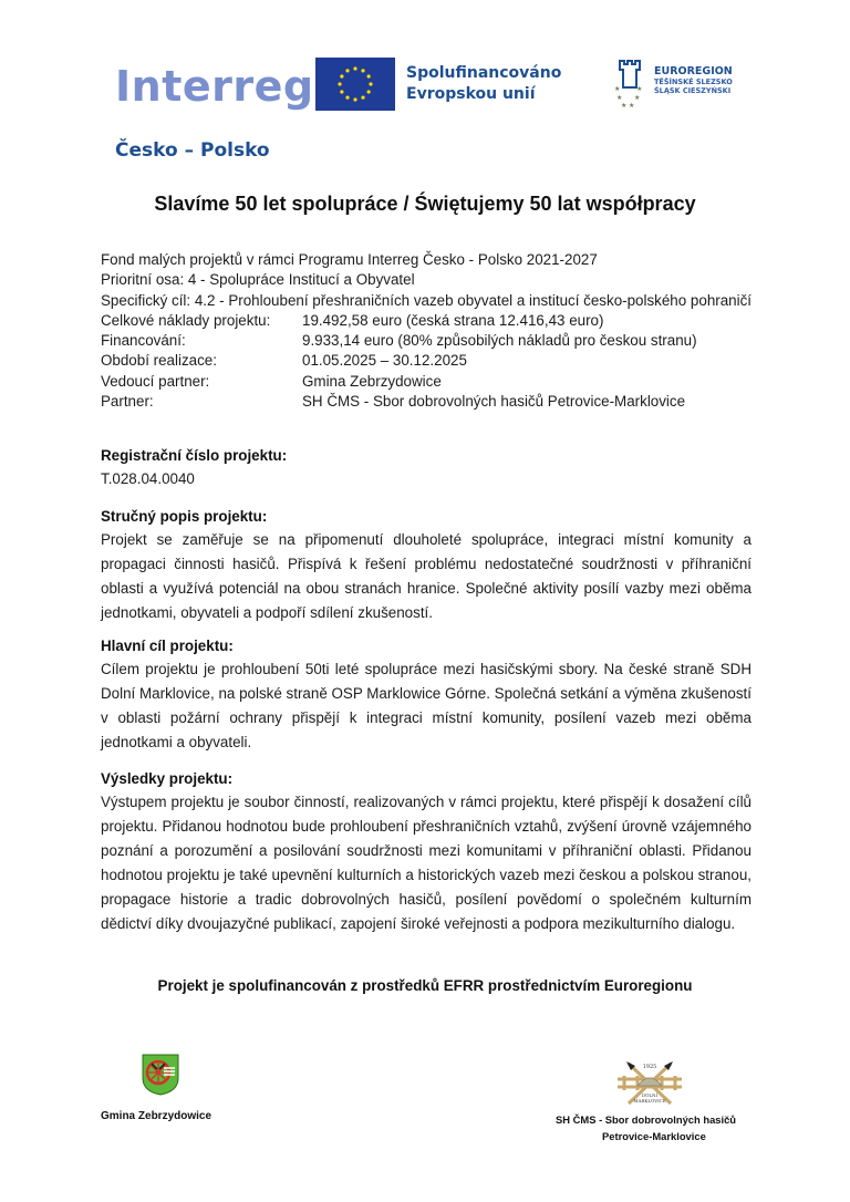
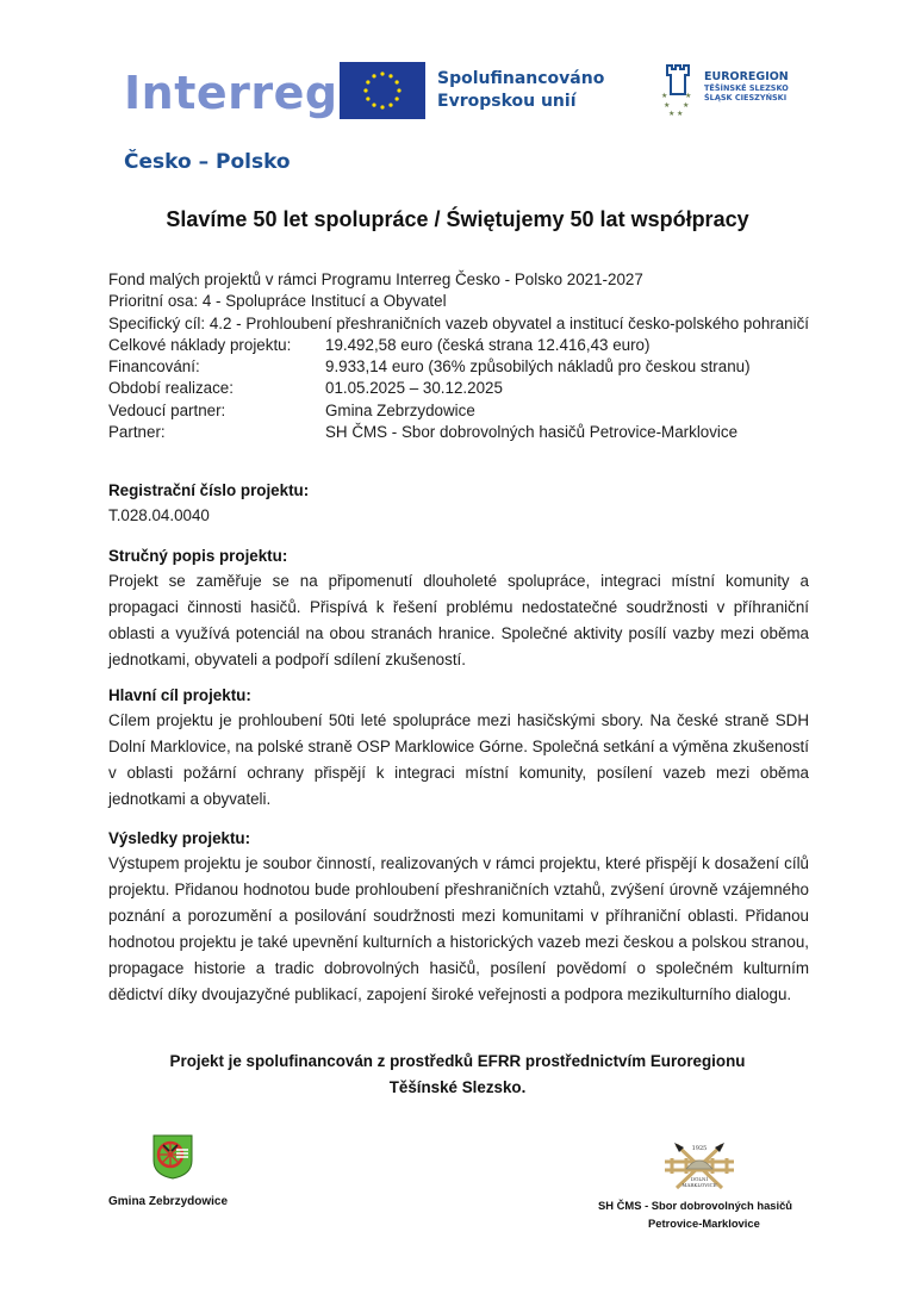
  Interreg
  Česko – Polsko
  Spolufinancováno
  Evropskou unií
  EUROREGION
  TĚŠÍNSKÉ SLEZSKO
  ŚLĄSK CIESZYŃSKI
  Slavíme 50 let spolupráce / Świętujemy 50 lat współpracy
  Fond malých projektů v rámci Programu Interreg Česko - Polsko 2021-2027
  Prioritní osa: 4 - Spolupráce Institucí a Obyvatel
  Specifický cíl: 4.2 - Prohloubení přeshraničních vazeb obyvatel a institucí česko-polského pohraničí
  Celkové náklady projektu:
  19.492,58 euro (česká strana 12.416,43 euro)
  Financování:
- 9.933,14 euro (80% způsobilých nákladů pro českou stranu)
+ 9.933,14 euro (36% způsobilých nákladů pro českou stranu)
  Období realizace:
  01.05.2025 – 30.12.2025
  Vedoucí partner:
  Gmina Zebrzydowice
  Partner:
  SH ČMS - Sbor dobrovolných hasičů Petrovice-Marklovice
  Registrační číslo projektu:
  T.028.04.0040
  Stručný popis projektu:
  Projekt se zaměřuje se na připomenutí dlouholeté spolupráce, integraci místní komunity a propagaci činnosti hasičů. Přispívá k řešení problému nedostatečné soudržnosti v příhraniční oblasti a využívá potenciál na obou stranách hranice. Společné aktivity posílí vazby mezi oběma jednotkami, obyvateli a podpoří sdílení zkušeností.
  Hlavní cíl projektu:
  Cílem projektu je prohloubení 50ti leté spolupráce mezi hasičskými sbory. Na české straně SDH Dolní Marklovice, na polské straně OSP Marklowice Górne. Společná setkání a výměna zkušeností v oblasti požární ochrany přispějí k integraci místní komunity, posílení vazeb mezi oběma jednotkami a obyvateli.
  Výsledky projektu:
  Výstupem projektu je soubor činností, realizovaných v rámci projektu, které přispějí k dosažení cílů projektu. Přidanou hodnotou bude prohloubení přeshraničních vztahů, zvýšení úrovně vzájemného poznání a porozumění a posilování soudržnosti mezi komunitami v příhraniční oblasti. Přidanou hodnotou projektu je také upevnění kulturních a historických vazeb mezi českou a polskou stranou, propagace historie a tradic dobrovolných hasičů, posílení povědomí o společném kulturním dědictví díky dvoujazyčné publikací, zapojení široké veřejnosti a podpora mezikulturního dialogu.
  Projekt je spolufinancován z prostředků EFRR prostřednictvím Euroregionu
+ Těšínské Slezsko.
  Gmina Zebrzydowice
  SH ČMS - Sbor dobrovolných hasičů
  Petrovice-Marklovice
